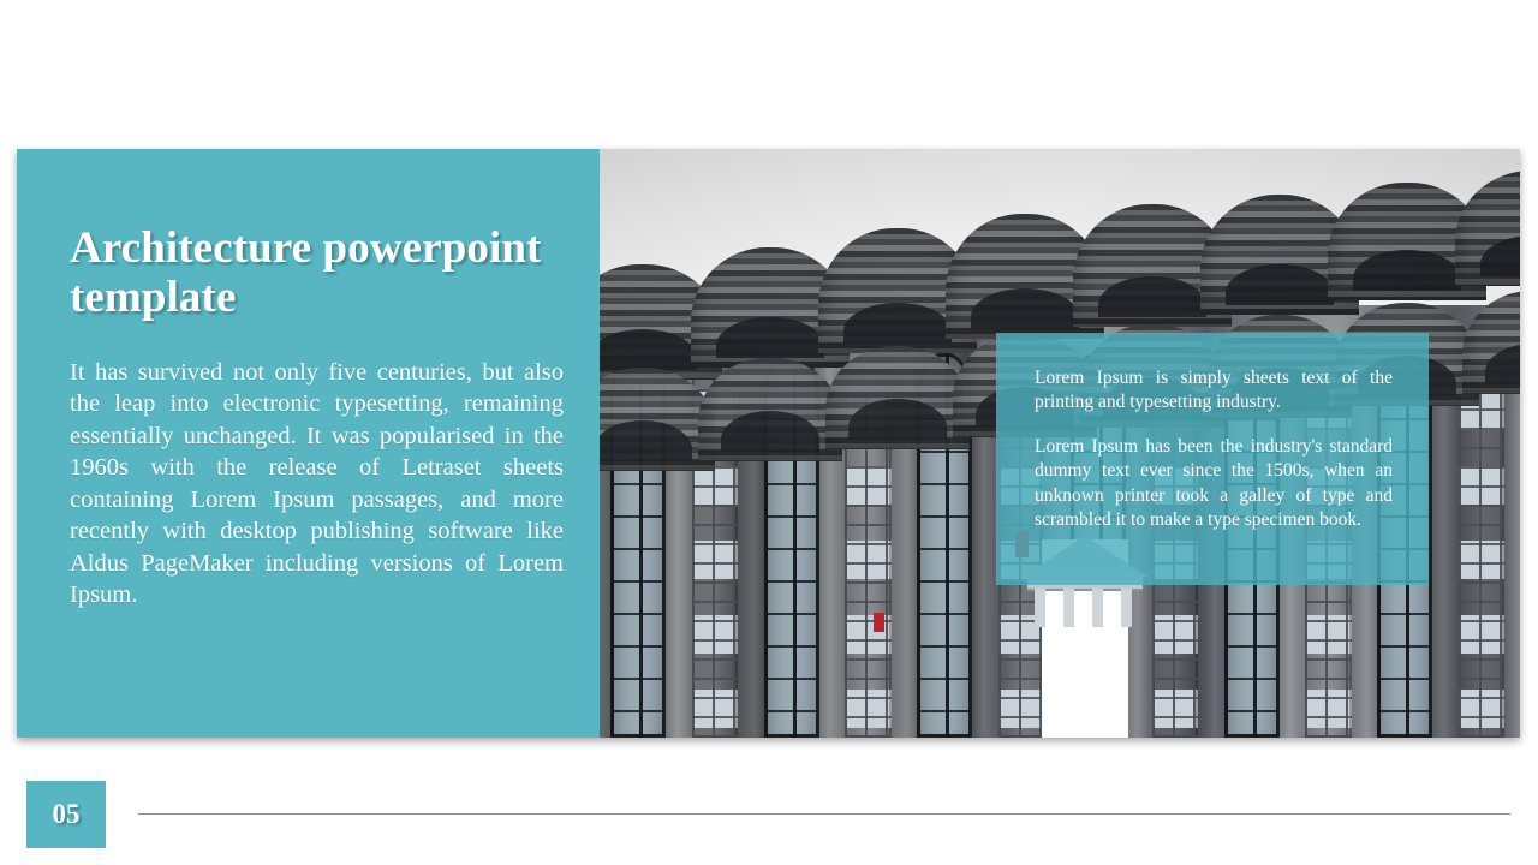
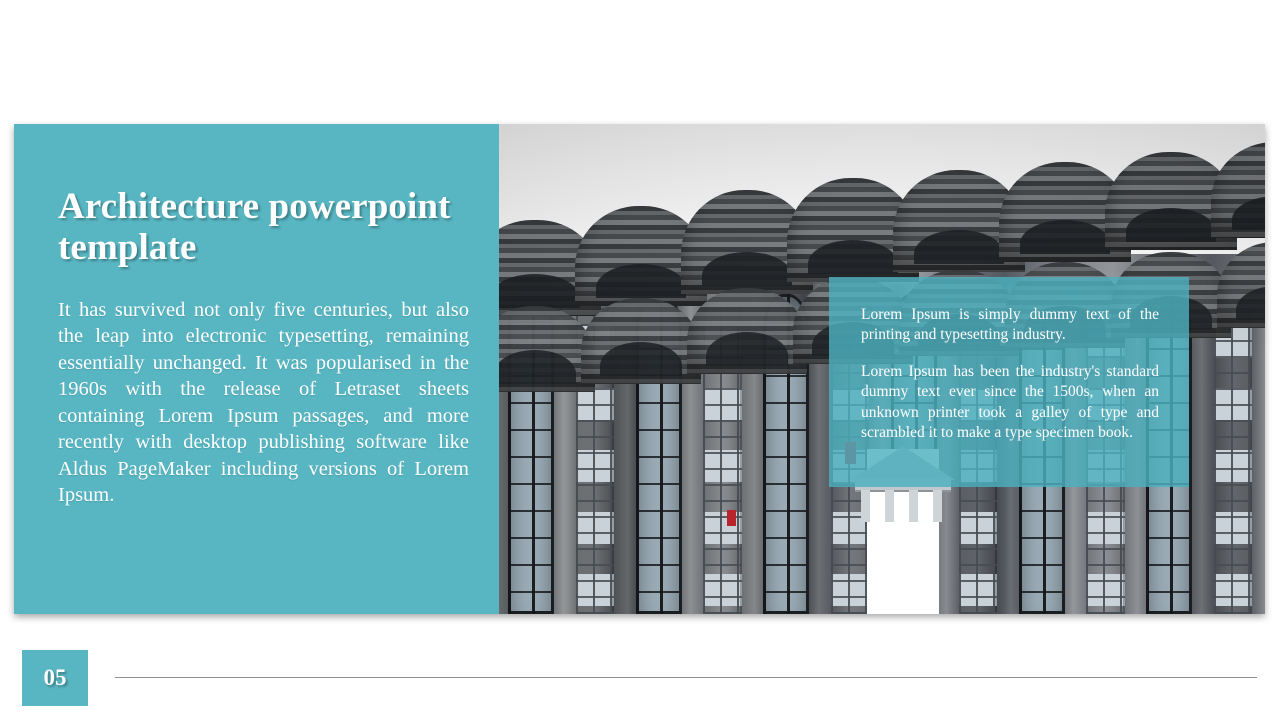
  Architecture powerpoint template
  It has survived not only five centuries, but also the leap into electronic typesetting, remaining essentially unchanged. It was popularised in the 1960s with the release of Letraset sheets containing Lorem Ipsum passages, and more recently with desktop publishing software like Aldus PageMaker including versions of Lorem Ipsum.
- Lorem Ipsum is simply sheets text of the printing and typesetting industry.
+ Lorem Ipsum is simply dummy text of the printing and typesetting industry.
  Lorem Ipsum has been the industry's standard dummy text ever since the 1500s, when an unknown printer took a galley of type and scrambled it to make a type specimen book.
  05
